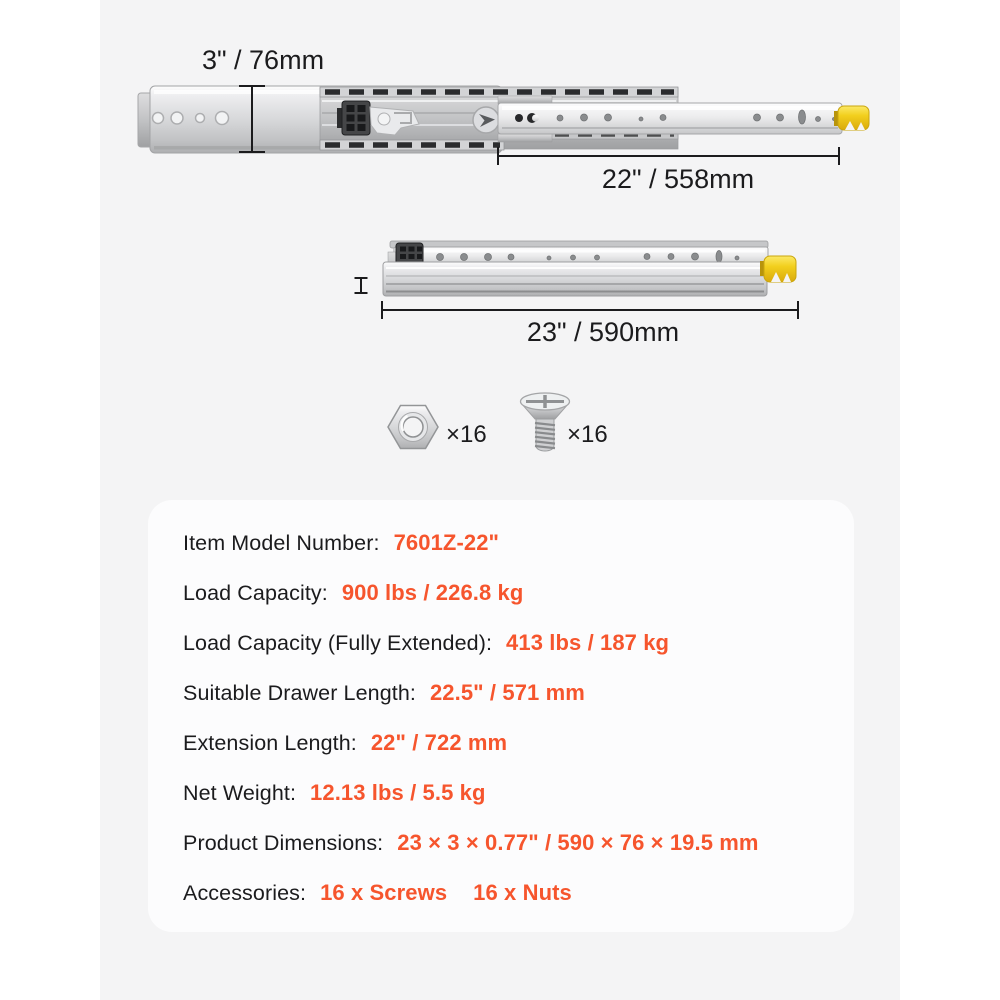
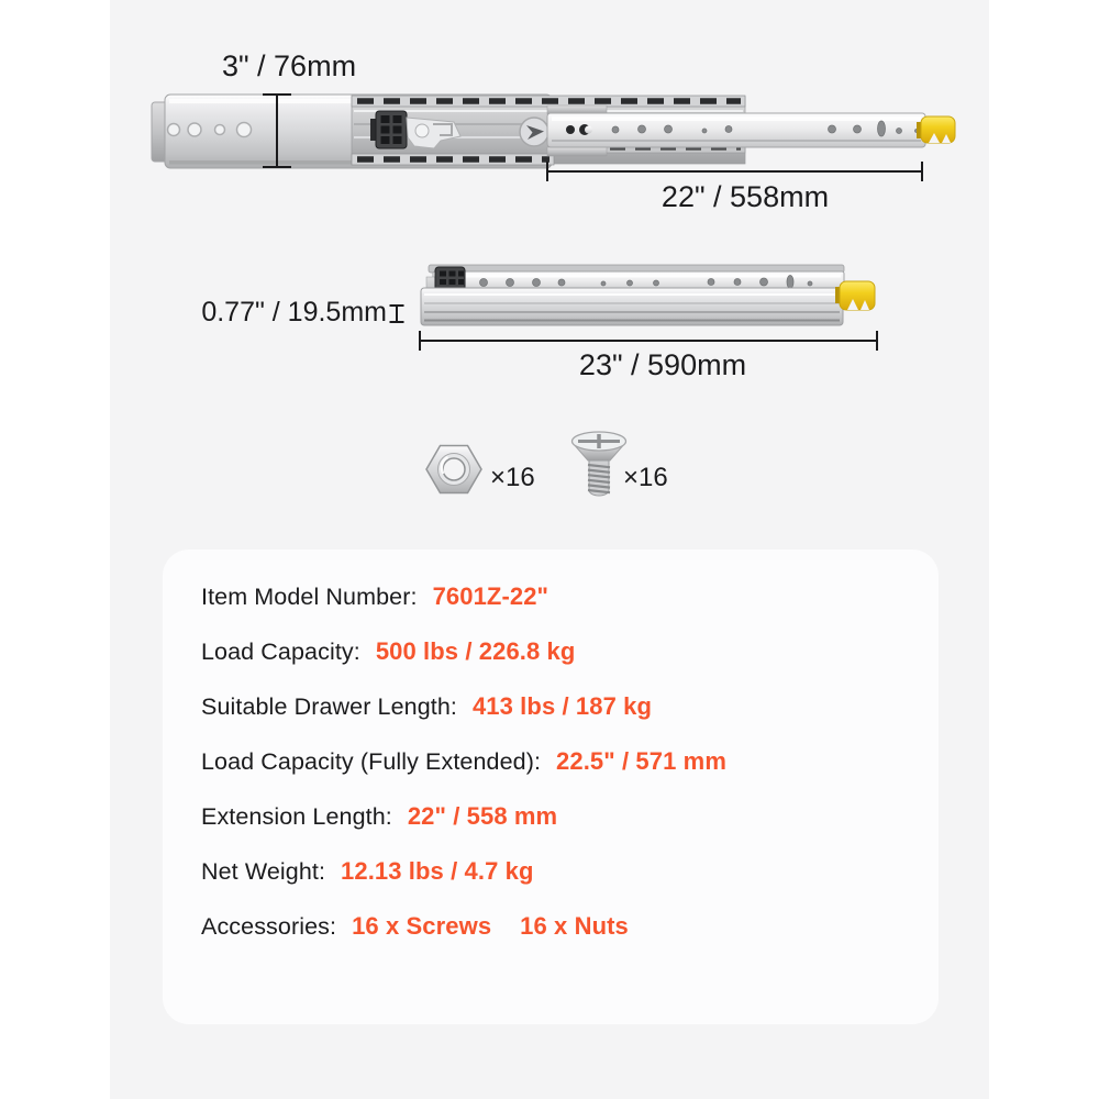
  3" / 76mm
  22" / 558mm
+ 0.77" / 19.5mm
  23" / 590mm
  ×16
  ×16
  Item Model Number:
  7601Z-22"
  Load Capacity:
- 900 lbs / 226.8 kg
+ 500 lbs / 226.8 kg
- Load Capacity (Fully Extended):
+ Suitable Drawer Length:
  413 lbs / 187 kg
- Suitable Drawer Length:
+ Load Capacity (Fully Extended):
  22.5" / 571 mm
  Extension Length:
- 22" / 722 mm
+ 22" / 558 mm
  Net Weight:
- 12.13 lbs / 5.5 kg
+ 12.13 lbs / 4.7 kg
- Product Dimensions:
- 23 × 3 × 0.77" / 590 × 76 × 19.5 mm
  Accessories:
  16 x Screws
  16 x Nuts
